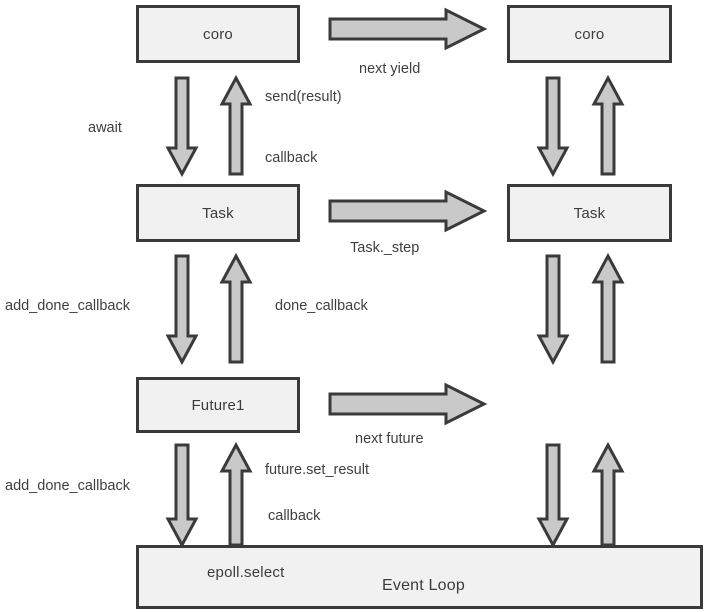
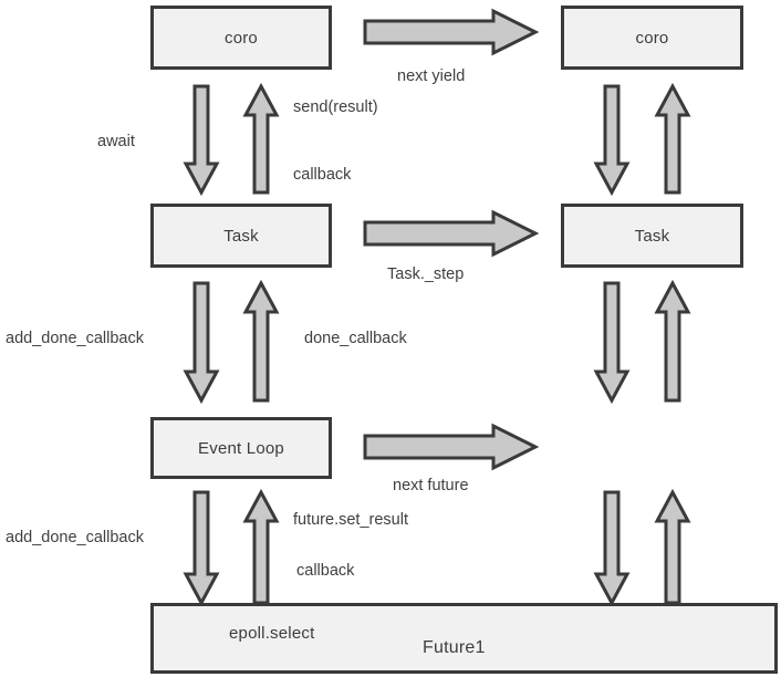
  coro
  coro
  next yield
  await
  send(result)
  callback
  Task
  Task
  Task._step
  add_done_callback
  done_callback
- Future1
+ Event Loop
  next future
  add_done_callback
  future.set_result
  callback
  epoll.select
- Event Loop
+ Future1
